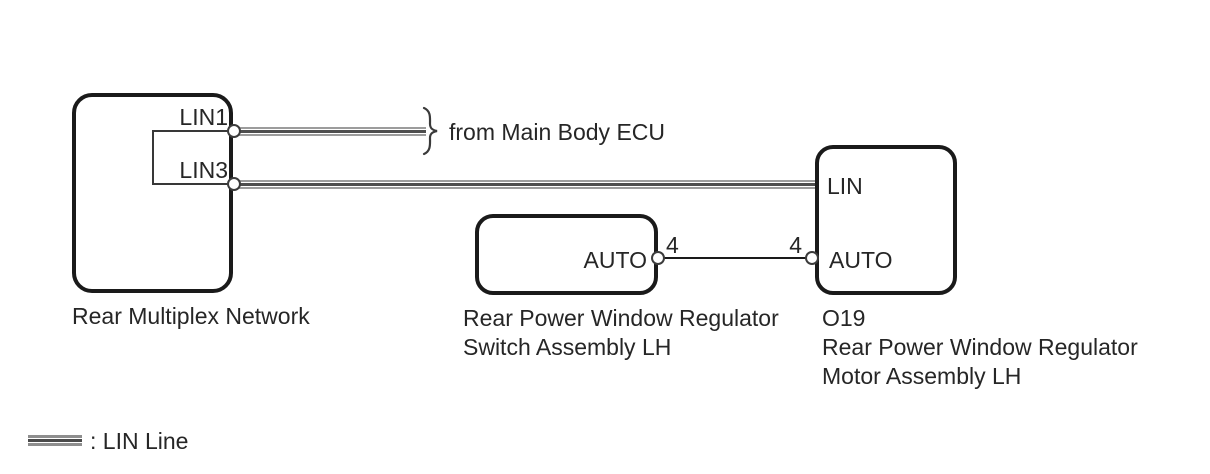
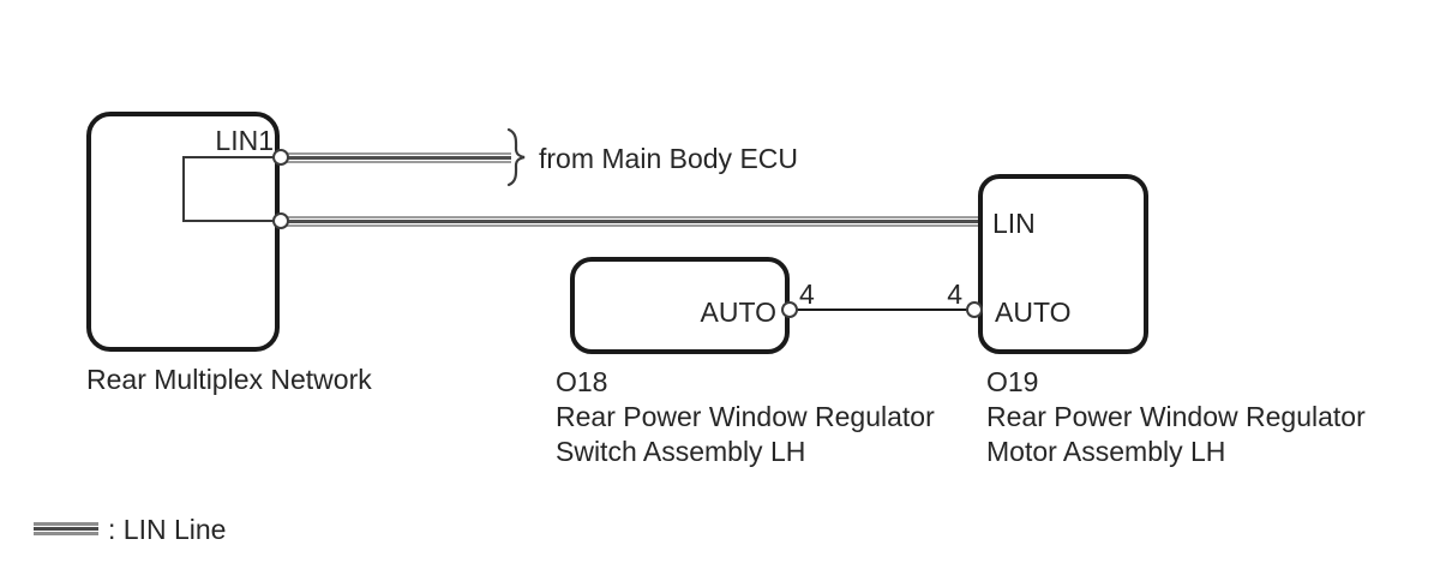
  LIN1
- LIN3
  AUTO
  4
  4
  LIN
  AUTO
  from Main Body ECU
  Rear Multiplex Network
+ O18
  Rear Power Window Regulator
  Switch Assembly LH
  O19
  Rear Power Window Regulator
  Motor Assembly LH
  : LIN Line
